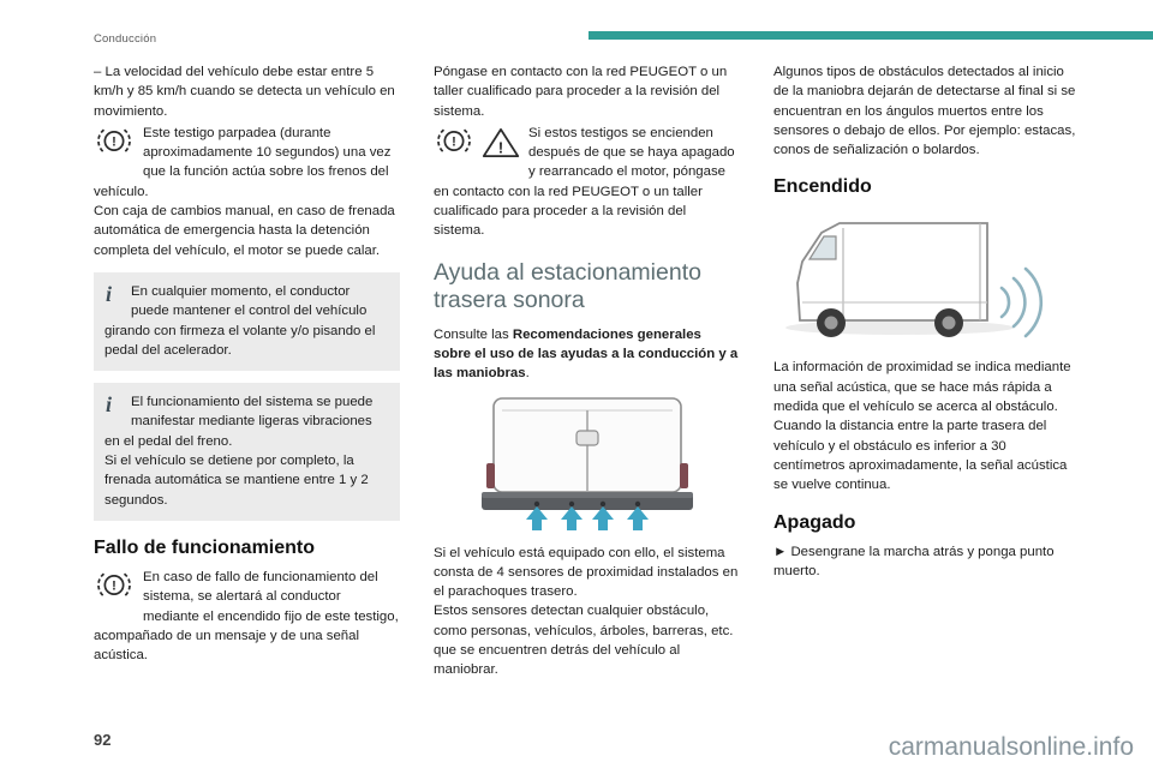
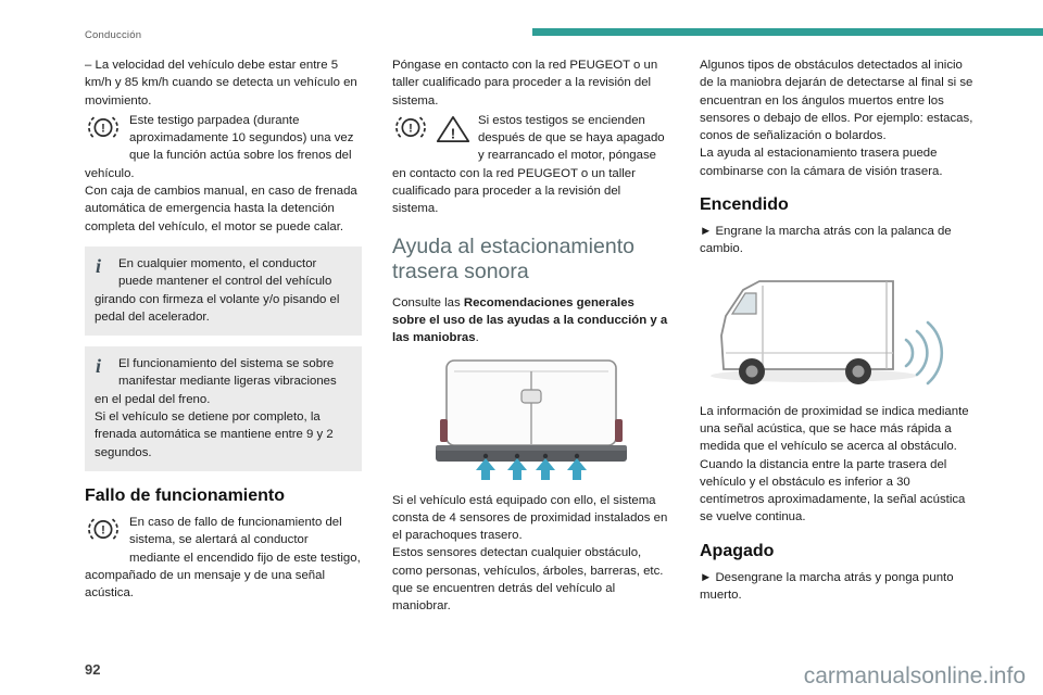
  Conducción
  – La velocidad del vehículo debe estar entre 5 km/h y 85 km/h cuando se detecta un vehículo en movimiento.
  !
  Este testigo parpadea (durante aproximadamente 10 segundos) una vez que la función actúa sobre los frenos del vehículo.
  Con caja de cambios manual, en caso de frenada automática de emergencia hasta la detención completa del vehículo, el motor se puede calar.
  i
  En cualquier momento, el conductor puede mantener el control del vehículo girando con firmeza el volante y/o pisando el pedal del acelerador.
  i
- El funcionamiento del sistema se puede manifestar mediante ligeras vibraciones en el pedal del freno.
+ El funcionamiento del sistema se sobre manifestar mediante ligeras vibraciones en el pedal del freno.
- Si el vehículo se detiene por completo, la frenada automática se mantiene entre 1 y 2 segundos.
+ Si el vehículo se detiene por completo, la frenada automática se mantiene entre 9 y 2 segundos.
  Fallo de funcionamiento
  !
  En caso de fallo de funcionamiento del sistema, se alertará al conductor mediante el encendido fijo de este testigo, acompañado de un mensaje y de una señal acústica.
  Póngase en contacto con la red PEUGEOT o un taller cualificado para proceder a la revisión del sistema.
  !
  !
  Si estos testigos se encienden después de que se haya apagado y rearrancado el motor, póngase en contacto con la red PEUGEOT o un taller cualificado para proceder a la revisión del sistema.
  Ayuda al estacionamiento trasera sonora
  Consulte las Recomendaciones generales sobre el uso de las ayudas a la conducción y a las maniobras.
  Si el vehículo está equipado con ello, el sistema consta de 4 sensores de proximidad instalados en el parachoques trasero.
  Estos sensores detectan cualquier obstáculo, como personas, vehículos, árboles, barreras, etc. que se encuentren detrás del vehículo al maniobrar.
  Algunos tipos de obstáculos detectados al inicio de la maniobra dejarán de detectarse al final si se encuentran en los ángulos muertos entre los sensores o debajo de ellos. Por ejemplo: estacas, conos de señalización o bolardos.
+ La ayuda al estacionamiento trasera puede combinarse con la cámara de visión trasera.
  Encendido
+ ► Engrane la marcha atrás con la palanca de cambio.
  La información de proximidad se indica mediante una señal acústica, que se hace más rápida a medida que el vehículo se acerca al obstáculo. Cuando la distancia entre la parte trasera del vehículo y el obstáculo es inferior a 30 centímetros aproximadamente, la señal acústica se vuelve continua.
  Apagado
  ► Desengrane la marcha atrás y ponga punto muerto.
  92
  carmanualsonline.info
